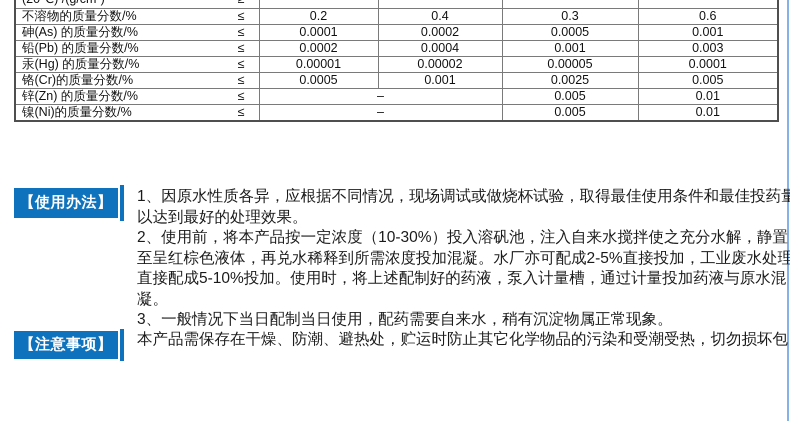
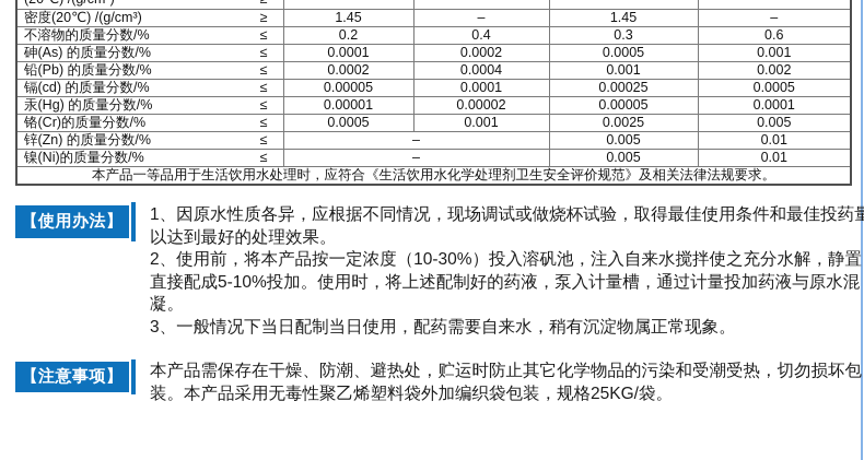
+ 密度(20℃) /(g/cm³) ≥	1.45	–	1.45	–
  不溶物的质量分数/% ≤	0.2	0.4	0.3	0.6
  砷(As) 的质量分数/% ≤	0.0001	0.0002	0.0005	0.001
- 铅(Pb) 的质量分数/% ≤	0.0002	0.0004	0.001	0.003
+ 铅(Pb) 的质量分数/% ≤	0.0002	0.0004	0.001	0.002
+ 镉(cd) 的质量分数/% ≤	0.00005	0.0001	0.00025	0.0005
  汞(Hg) 的质量分数/% ≤	0.00001	0.00002	0.00005	0.0001
  铬(Cr)的质量分数/% ≤	0.0005	0.001	0.0025	0.005
  锌(Zn) 的质量分数/% ≤	–	0.005	0.01
  镍(Ni)的质量分数/% ≤	–	0.005	0.01
+ 本产品一等品用于生活饮用水处理时，应符合《生活饮用水化学处理剂卫生安全评价规范》及相关法律法规要求。
  【使用办法】
  1、因原水性质各异，应根据不同情况，现场调试或做烧杯试验，取得最佳使用条件和最佳投药量
  以达到最好的处理效果。
  2、使用前，将本产品按一定浓度（10-30%）投入溶矾池，注入自来水搅拌使之充分水解，静置
- 至呈红棕色液体，再兑水稀释到所需浓度投加混凝。水厂亦可配成2-5%直接投加，工业废水处理
  直接配成5-10%投加。使用时，将上述配制好的药液，泵入计量槽，通过计量投加药液与原水混
  凝。
  3、一般情况下当日配制当日使用，配药需要自来水，稍有沉淀物属正常现象。
  【注意事项】
  本产品需保存在干燥、防潮、避热处，贮运时防止其它化学物品的污染和受潮受热，切勿损坏包
+ 装。本产品采用无毒性聚乙烯塑料袋外加编织袋包装，规格25KG/袋。
